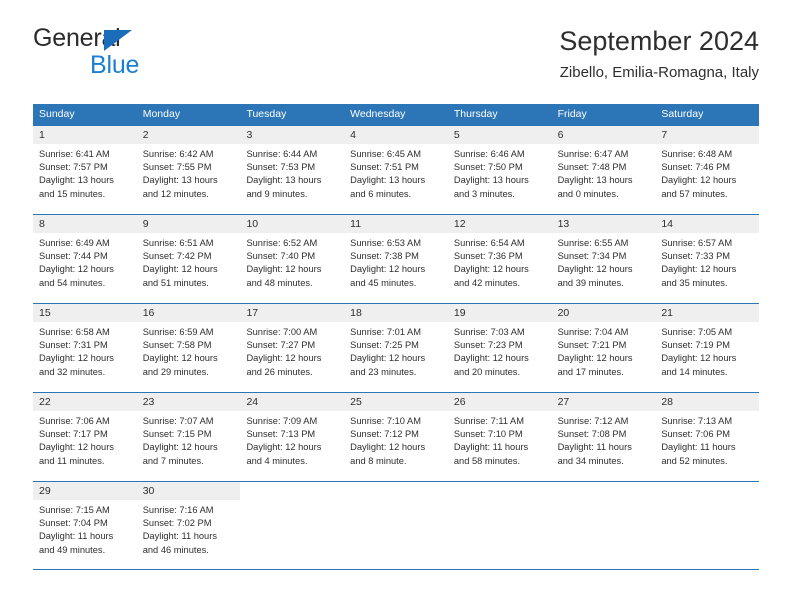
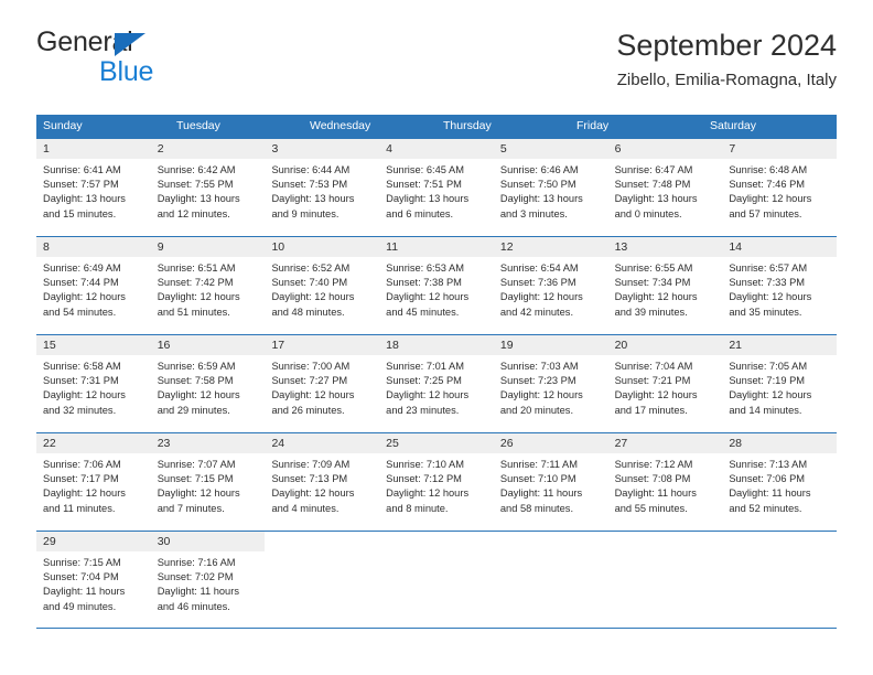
  General
  Blue
  September 2024
  Zibello, Emilia-Romagna, Italy
  Sunday
- Monday
  Tuesday
  Wednesday
  Thursday
  Friday
  Saturday
  1
  Sunrise: 6:41 AM
  Sunset: 7:57 PM
  Daylight: 13 hours
  and 15 minutes.
  2
  Sunrise: 6:42 AM
  Sunset: 7:55 PM
  Daylight: 13 hours
  and 12 minutes.
  3
  Sunrise: 6:44 AM
  Sunset: 7:53 PM
  Daylight: 13 hours
  and 9 minutes.
  4
  Sunrise: 6:45 AM
  Sunset: 7:51 PM
  Daylight: 13 hours
  and 6 minutes.
  5
  Sunrise: 6:46 AM
  Sunset: 7:50 PM
  Daylight: 13 hours
  and 3 minutes.
  6
  Sunrise: 6:47 AM
  Sunset: 7:48 PM
  Daylight: 13 hours
  and 0 minutes.
  7
  Sunrise: 6:48 AM
  Sunset: 7:46 PM
  Daylight: 12 hours
  and 57 minutes.
  8
  Sunrise: 6:49 AM
  Sunset: 7:44 PM
  Daylight: 12 hours
  and 54 minutes.
  9
  Sunrise: 6:51 AM
  Sunset: 7:42 PM
  Daylight: 12 hours
  and 51 minutes.
  10
  Sunrise: 6:52 AM
  Sunset: 7:40 PM
  Daylight: 12 hours
  and 48 minutes.
  11
  Sunrise: 6:53 AM
  Sunset: 7:38 PM
  Daylight: 12 hours
  and 45 minutes.
  12
  Sunrise: 6:54 AM
  Sunset: 7:36 PM
  Daylight: 12 hours
  and 42 minutes.
  13
  Sunrise: 6:55 AM
  Sunset: 7:34 PM
  Daylight: 12 hours
  and 39 minutes.
  14
  Sunrise: 6:57 AM
  Sunset: 7:33 PM
  Daylight: 12 hours
  and 35 minutes.
  15
  Sunrise: 6:58 AM
  Sunset: 7:31 PM
  Daylight: 12 hours
  and 32 minutes.
  16
  Sunrise: 6:59 AM
  Sunset: 7:58 PM
  Daylight: 12 hours
  and 29 minutes.
  17
  Sunrise: 7:00 AM
  Sunset: 7:27 PM
  Daylight: 12 hours
  and 26 minutes.
  18
  Sunrise: 7:01 AM
  Sunset: 7:25 PM
  Daylight: 12 hours
  and 23 minutes.
  19
  Sunrise: 7:03 AM
  Sunset: 7:23 PM
  Daylight: 12 hours
  and 20 minutes.
  20
  Sunrise: 7:04 AM
  Sunset: 7:21 PM
  Daylight: 12 hours
  and 17 minutes.
  21
  Sunrise: 7:05 AM
  Sunset: 7:19 PM
  Daylight: 12 hours
  and 14 minutes.
  22
  Sunrise: 7:06 AM
  Sunset: 7:17 PM
  Daylight: 12 hours
  and 11 minutes.
  23
  Sunrise: 7:07 AM
  Sunset: 7:15 PM
  Daylight: 12 hours
  and 7 minutes.
  24
  Sunrise: 7:09 AM
  Sunset: 7:13 PM
  Daylight: 12 hours
  and 4 minutes.
  25
  Sunrise: 7:10 AM
  Sunset: 7:12 PM
  Daylight: 12 hours
  and 8 minute.
  26
  Sunrise: 7:11 AM
  Sunset: 7:10 PM
  Daylight: 11 hours
  and 58 minutes.
  27
  Sunrise: 7:12 AM
  Sunset: 7:08 PM
  Daylight: 11 hours
- and 34 minutes.
+ and 55 minutes.
  28
  Sunrise: 7:13 AM
  Sunset: 7:06 PM
  Daylight: 11 hours
  and 52 minutes.
  29
  Sunrise: 7:15 AM
  Sunset: 7:04 PM
  Daylight: 11 hours
  and 49 minutes.
  30
  Sunrise: 7:16 AM
  Sunset: 7:02 PM
  Daylight: 11 hours
  and 46 minutes.
